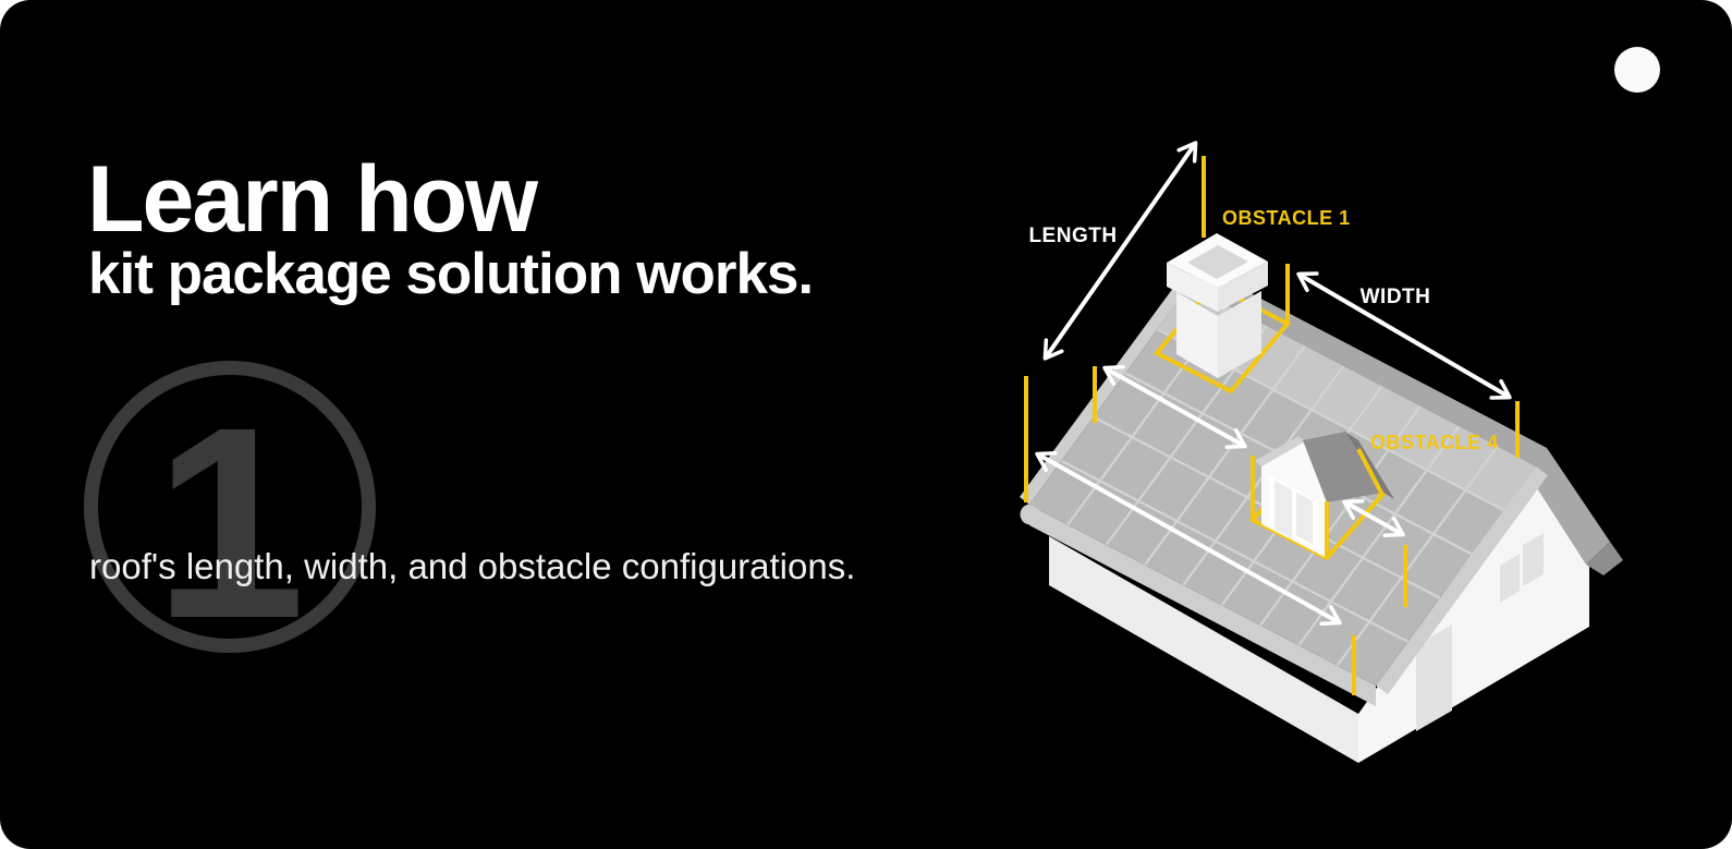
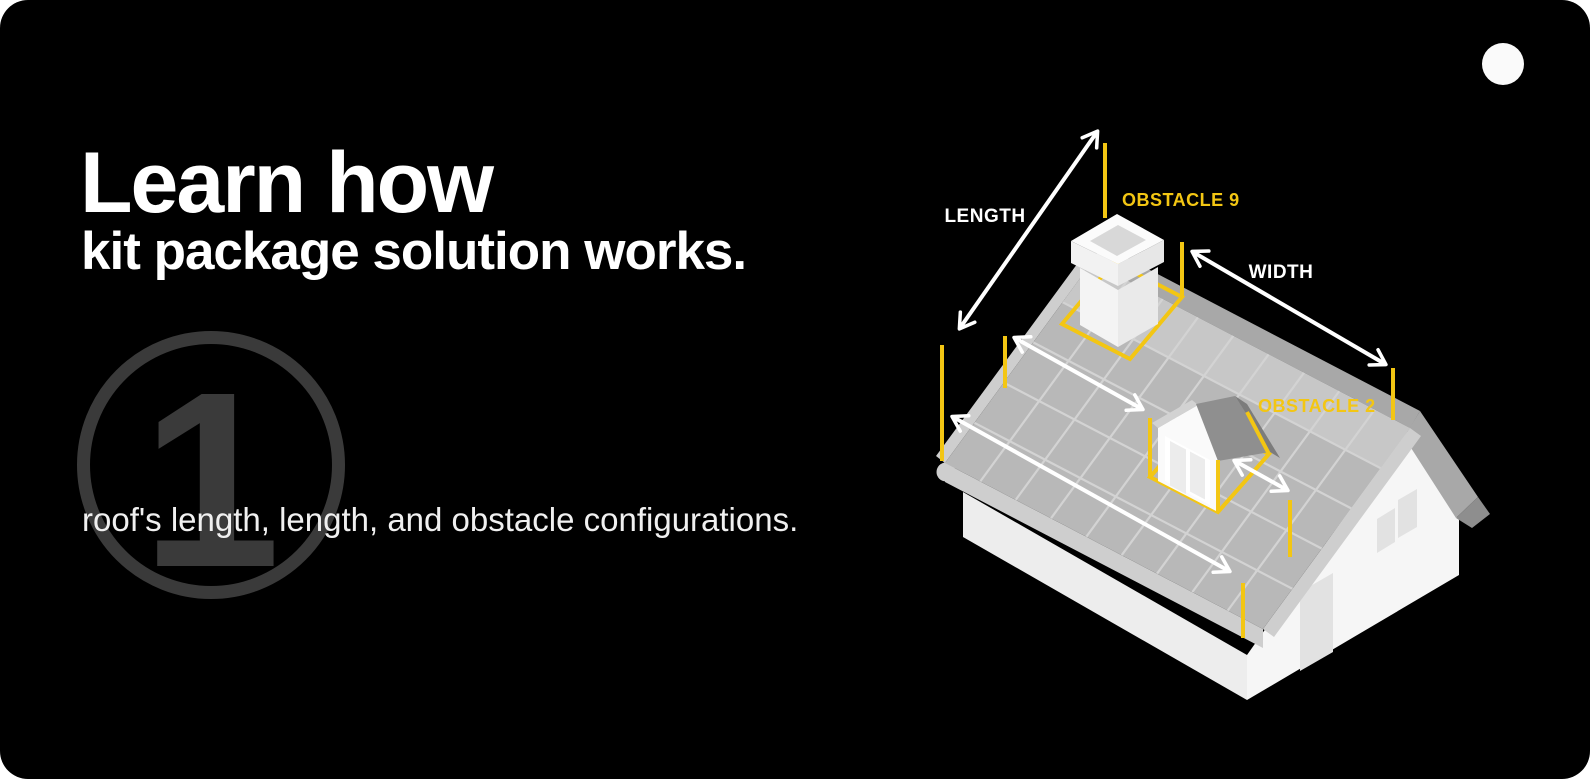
  Learn how
  kit package solution works.
  1
- roof's length, width, and obstacle configurations.
+ roof's length, length, and obstacle configurations.
  LENGTH
  WIDTH
- OBSTACLE 1
+ OBSTACLE 9
- OBSTACLE 4
+ OBSTACLE 2
